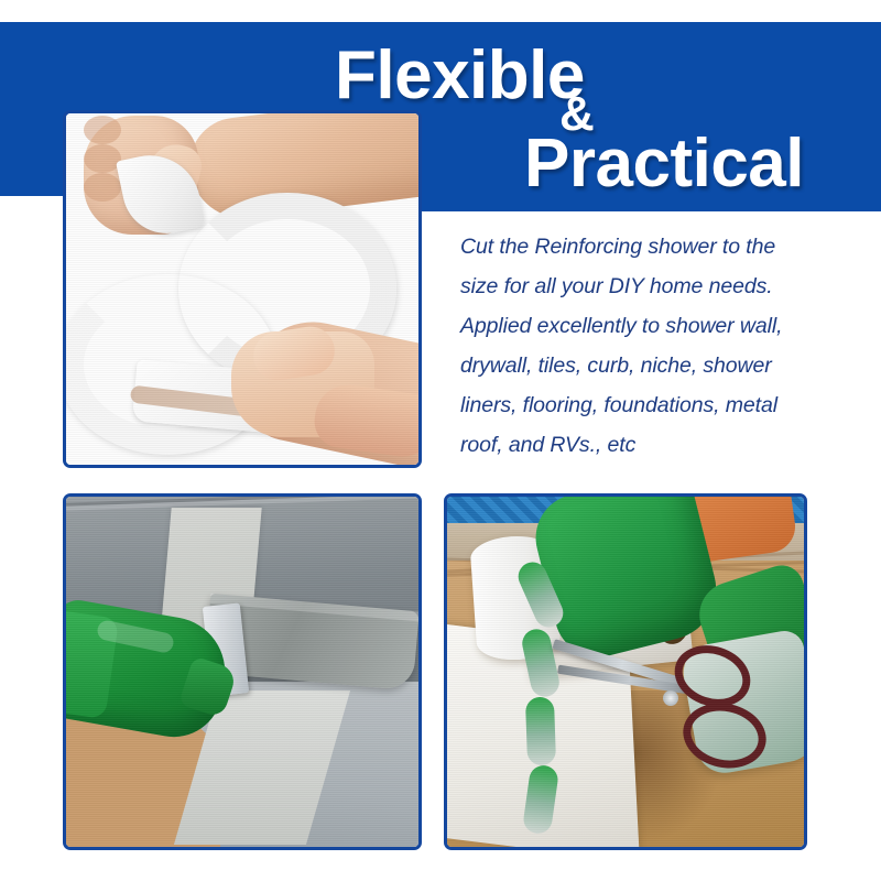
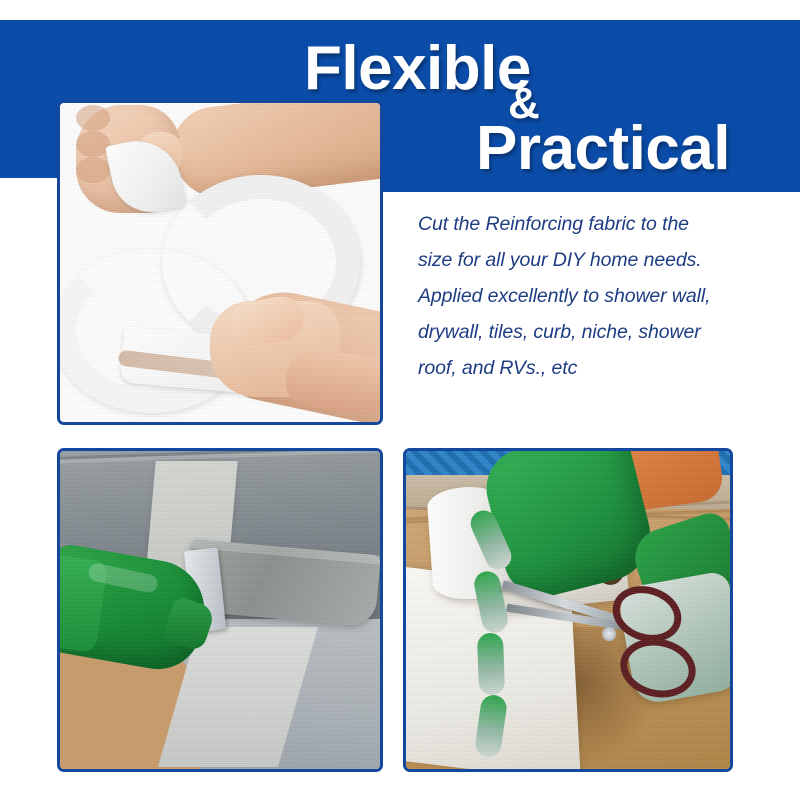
  Flexible
  &
  Practical
- Cut the Reinforcing shower to the
+ Cut the Reinforcing fabric to the
  size for all your DIY home needs.
  Applied excellently to shower wall,
  drywall, tiles, curb, niche, shower
- liners, flooring, foundations, metal
  roof, and RVs., etc
